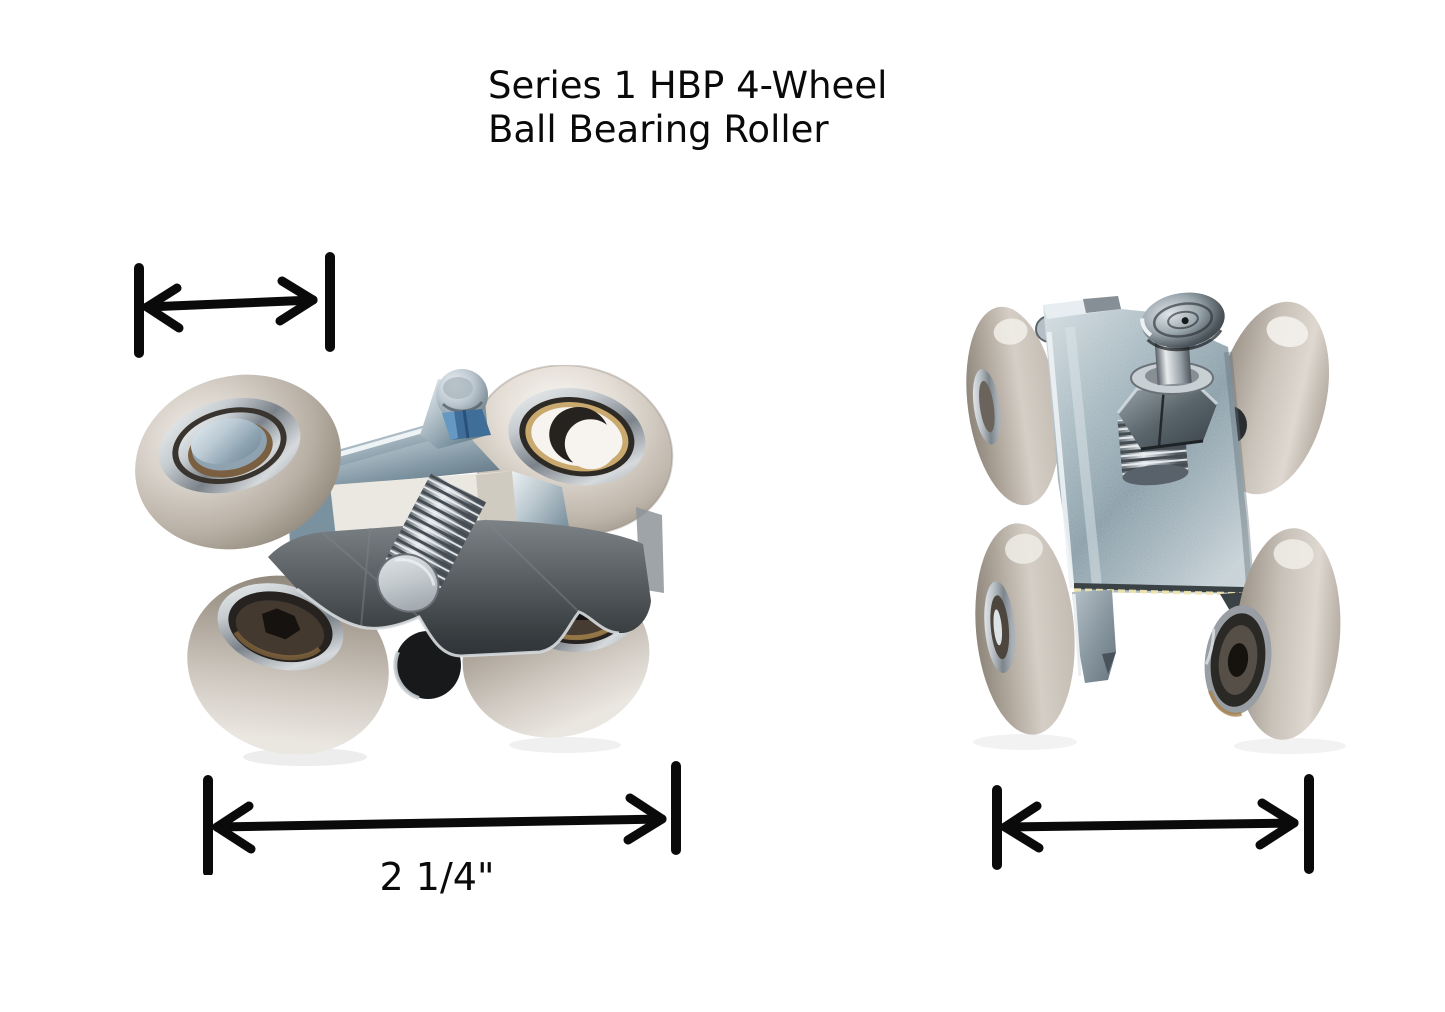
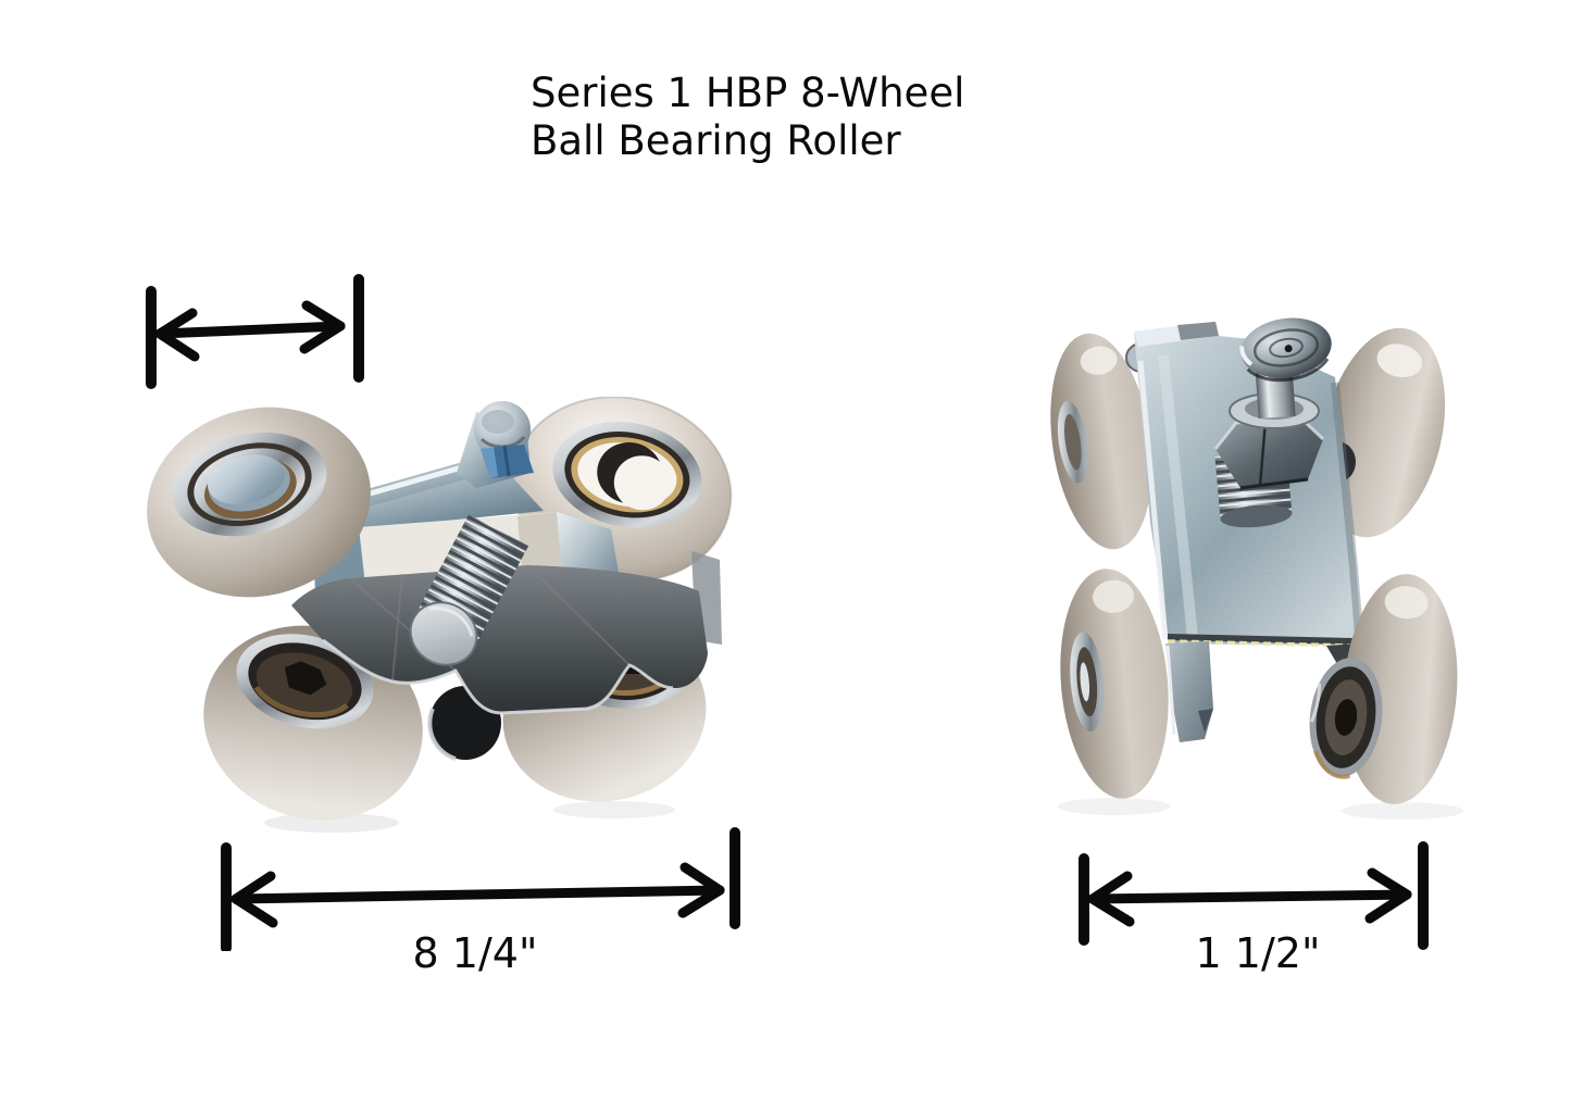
- Series 1 HBP 4-Wheel
+ Series 1 HBP 8-Wheel
  Ball Bearing Roller
- 2 1/4"
+ 8 1/4"
+ 1 1/2"
